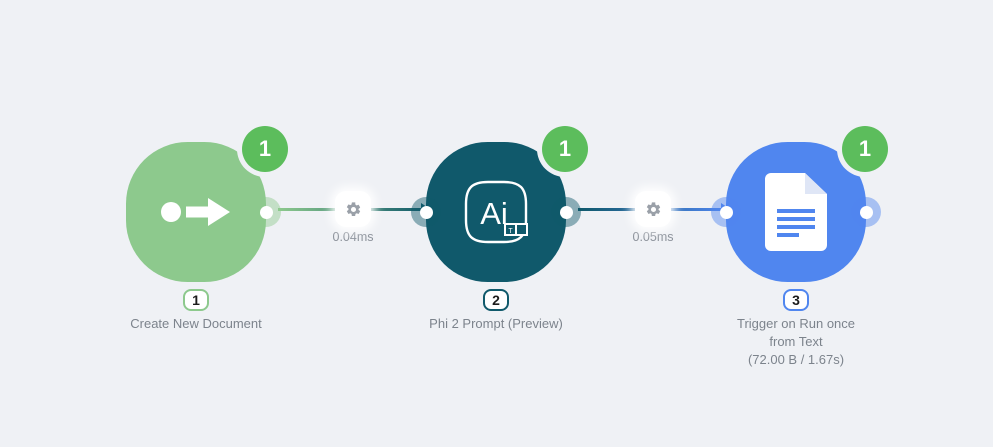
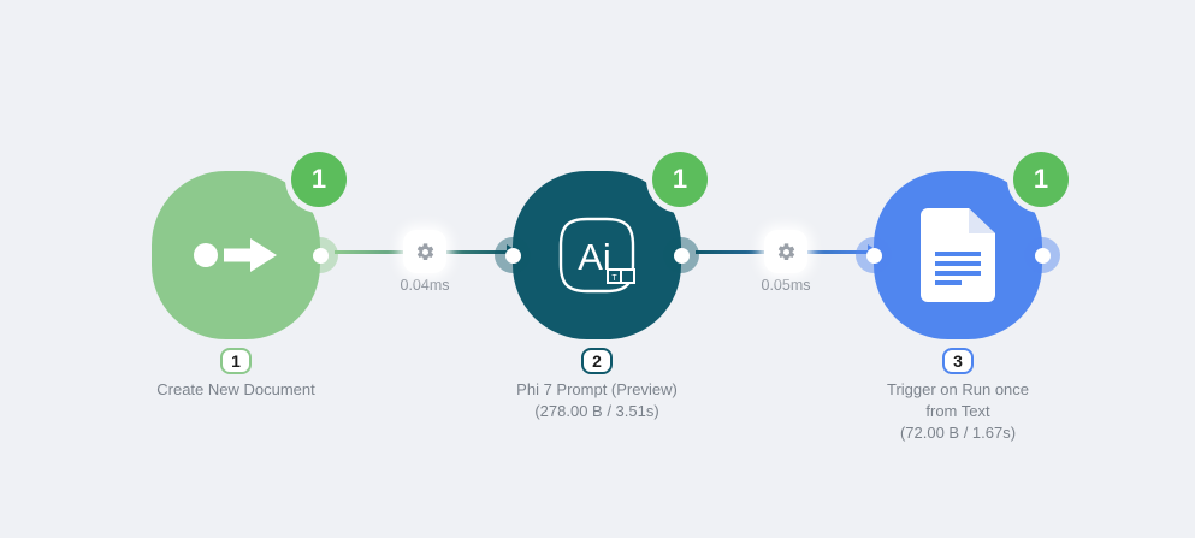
  0.04ms
  0.05ms
  1
  1
  Create New Document
  Ai
  1
  2
- Phi 2 Prompt (Preview)
+ Phi 7 Prompt (Preview)
+ (278.00 B / 3.51s)
  1
  3
  Trigger on Run once
  from Text
  (72.00 B / 1.67s)
